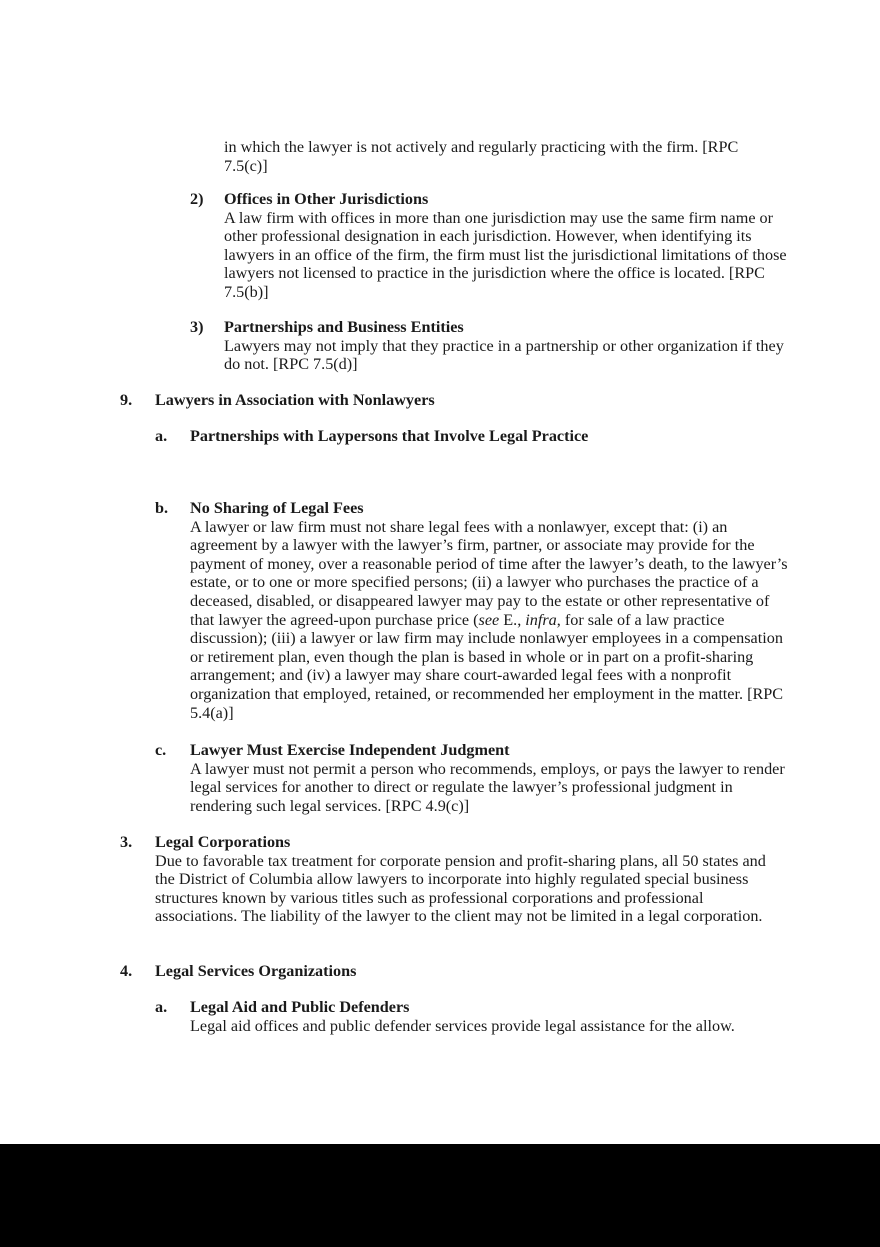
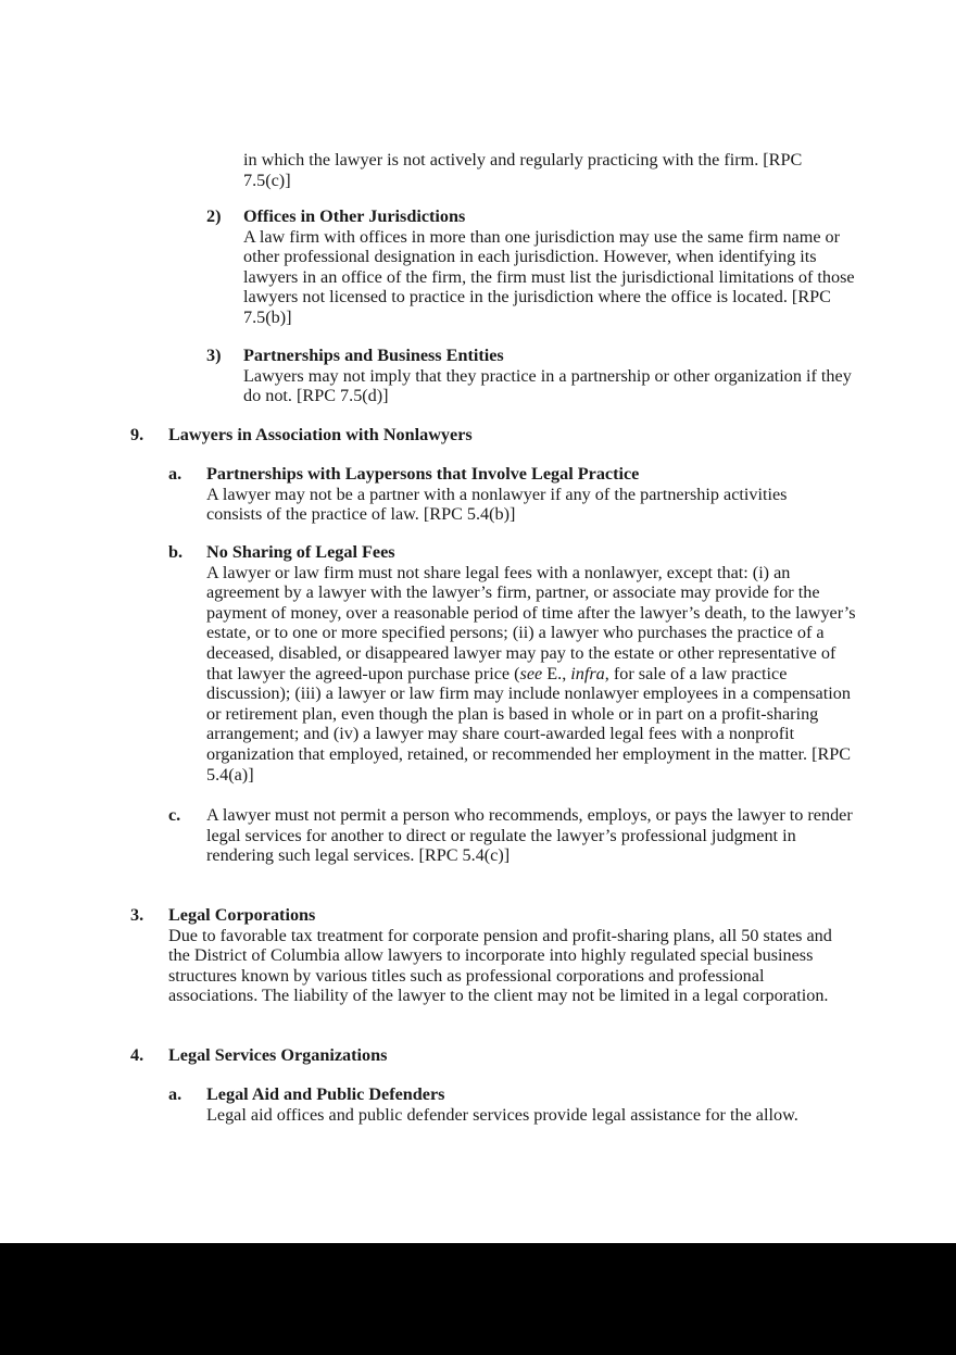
  in which the lawyer is not actively and regularly practicing with the firm. [RPC 7.5(c)]
  2)
  Offices in Other Jurisdictions
  A law firm with offices in more than one jurisdiction may use the same firm name or other professional designation in each jurisdiction. However, when identifying its lawyers in an office of the firm, the firm must list the jurisdictional limitations of those lawyers not licensed to practice in the jurisdiction where the office is located. [RPC 7.5(b)]
  3)
  Partnerships and Business Entities
  Lawyers may not imply that they practice in a partnership or other organization if they do not. [RPC 7.5(d)]
  9.
  Lawyers in Association with Nonlawyers
  a.
  Partnerships with Laypersons that Involve Legal Practice
+ A lawyer may not be a partner with a nonlawyer if any of the partnership activities consists of the practice of law. [RPC 5.4(b)]
  b.
  No Sharing of Legal Fees
  A lawyer or law firm must not share legal fees with a nonlawyer, except that: (i) an agreement by a lawyer with the lawyer’s firm, partner, or associate may provide for the payment of money, over a reasonable period of time after the lawyer’s death, to the lawyer’s estate, or to one or more specified persons; (ii) a lawyer who purchases the practice of a deceased, disabled, or disappeared lawyer may pay to the estate or other representative of that lawyer the agreed-upon purchase price (see E., infra, for sale of a law practice discussion); (iii) a lawyer or law firm may include nonlawyer employees in a compensation or retirement plan, even though the plan is based in whole or in part on a profit-sharing arrangement; and (iv) a lawyer may share court-awarded legal fees with a nonprofit organization that employed, retained, or recommended her employment in the matter. [RPC 5.4(a)]
  c.
- Lawyer Must Exercise Independent Judgment
- A lawyer must not permit a person who recommends, employs, or pays the lawyer to render legal services for another to direct or regulate the lawyer’s professional judgment in rendering such legal services. [RPC 4.9(c)]
+ A lawyer must not permit a person who recommends, employs, or pays the lawyer to render legal services for another to direct or regulate the lawyer’s professional judgment in rendering such legal services. [RPC 5.4(c)]
  3.
  Legal Corporations
  Due to favorable tax treatment for corporate pension and profit-sharing plans, all 50 states and the District of Columbia allow lawyers to incorporate into highly regulated special business structures known by various titles such as professional corporations and professional associations. The liability of the lawyer to the client may not be limited in a legal corporation.
  4.
  Legal Services Organizations
  a.
  Legal Aid and Public Defenders
  Legal aid offices and public defender services provide legal assistance for the allow.
